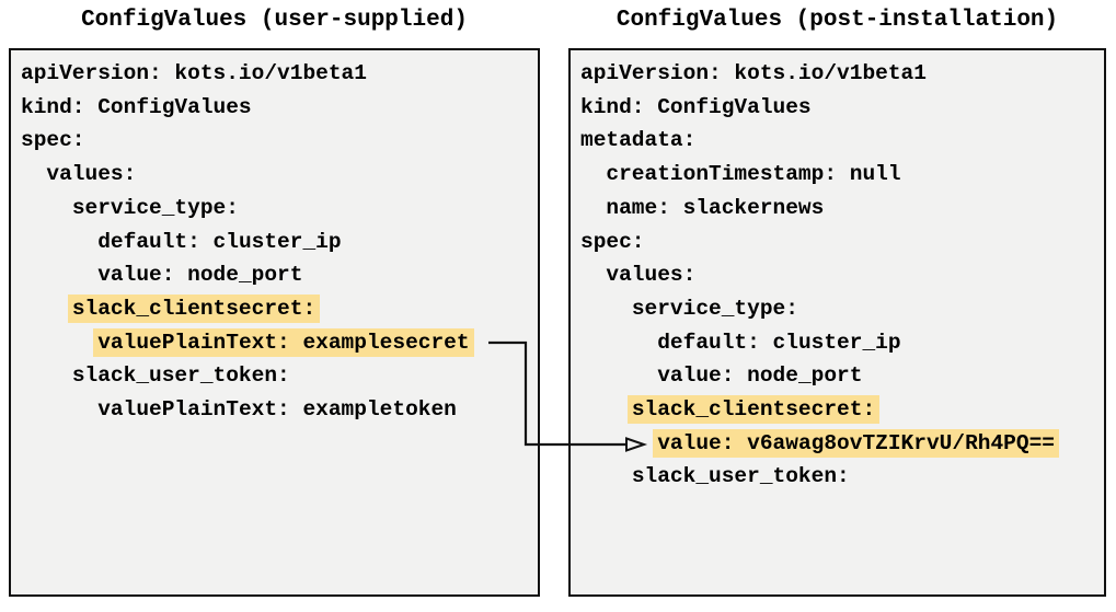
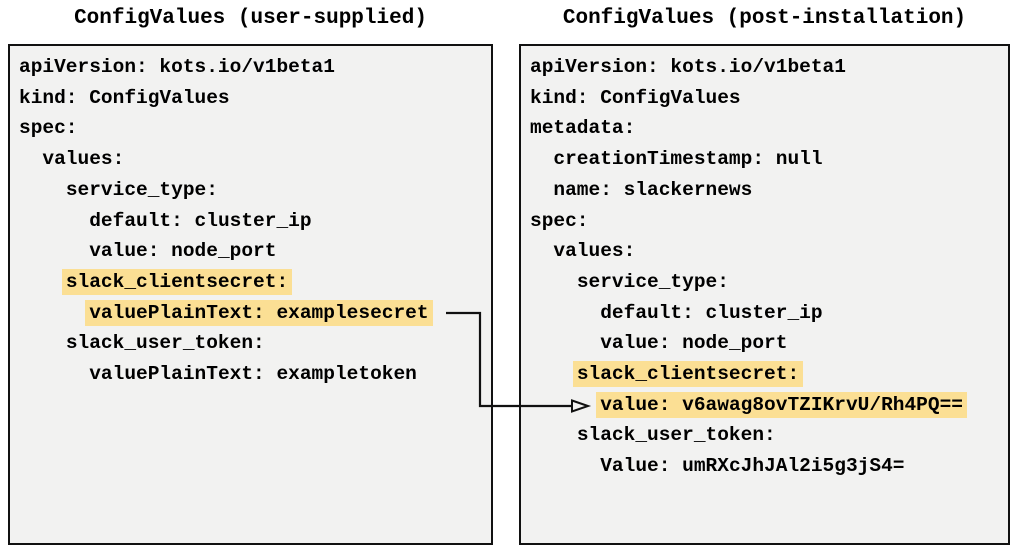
  ConfigValues (user-supplied)
  ConfigValues (post-installation)
  apiVersion: kots.io/v1beta1
  kind: ConfigValues
  spec:
  values:
  service_type:
  default: cluster_ip
  value: node_port
  slack_clientsecret:
  valuePlainText: examplesecret
  slack_user_token:
  valuePlainText: exampletoken
  apiVersion: kots.io/v1beta1
  kind: ConfigValues
  metadata:
  creationTimestamp: null
  name: slackernews
  spec:
  values:
  service_type:
  default: cluster_ip
  value: node_port
  slack_clientsecret:
  value: v6awag8ovTZIKrvU/Rh4PQ==
  slack_user_token:
+ Value: umRXcJhJAl2i5g3jS4=
